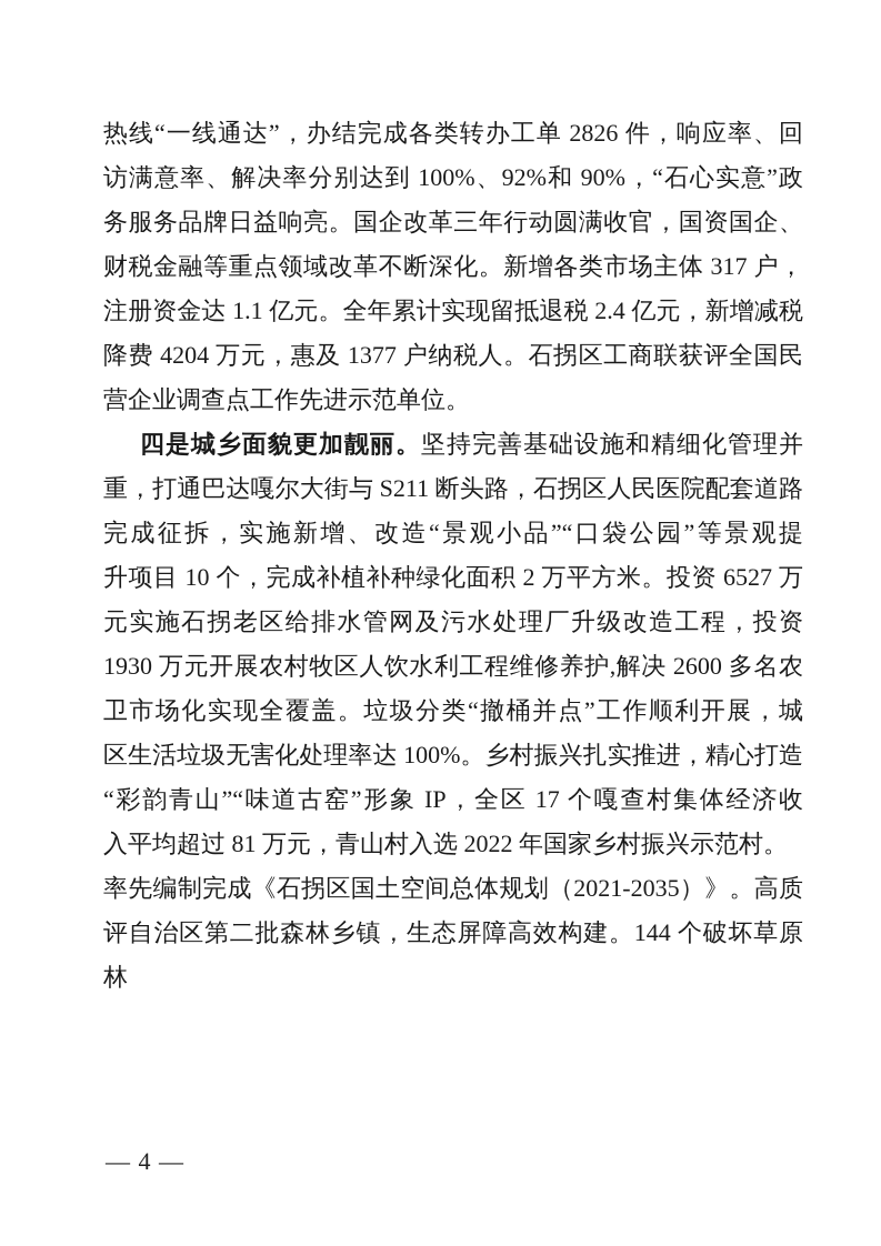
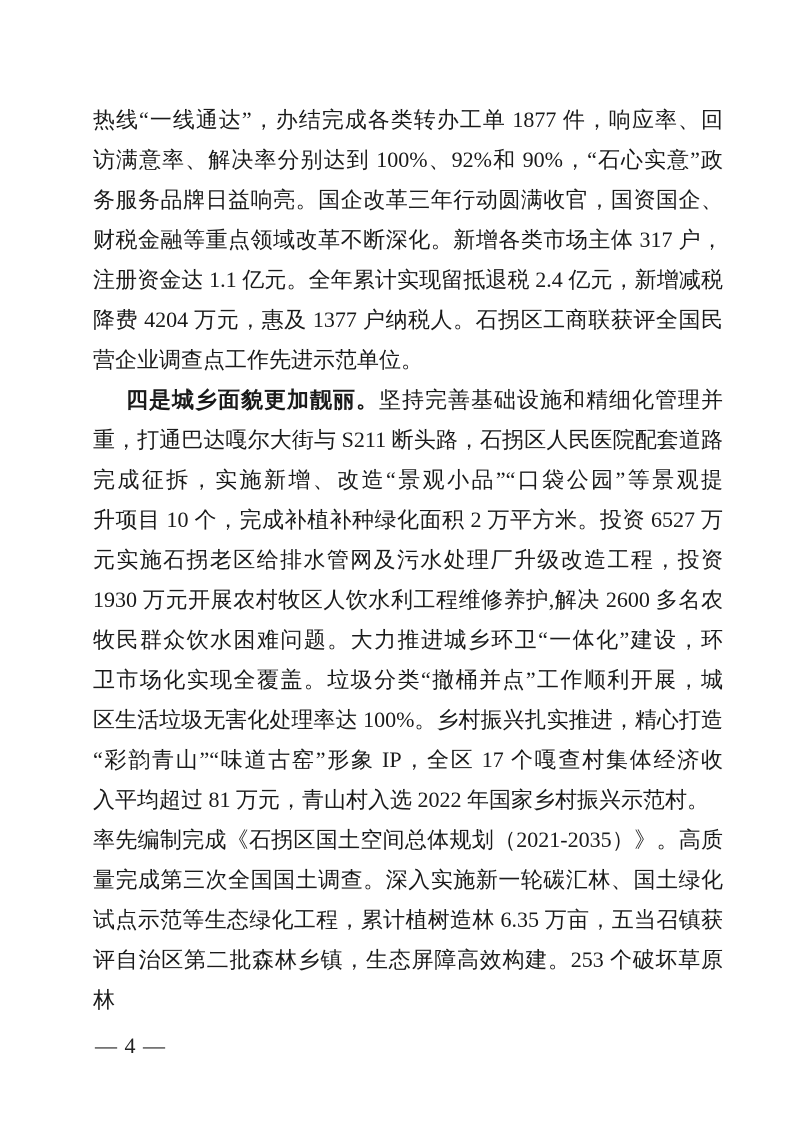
- 热线“一线通达”，办结完成各类转办工单 2826 件，响应率、回
+ 热线“一线通达”，办结完成各类转办工单 1877 件，响应率、回
  访满意率、解决率分别达到 100%、92%和 90%，“石心实意”政
  务服务品牌日益响亮。国企改革三年行动圆满收官，国资国企、
  财税金融等重点领域改革不断深化。新增各类市场主体 317 户，
  注册资金达 1.1 亿元。全年累计实现留抵退税 2.4 亿元，新增减税
  降费 4204 万元，惠及 1377 户纳税人。石拐区工商联获评全国民
  营企业调查点工作先进示范单位。
  四是城乡面貌更加靓丽。坚持完善基础设施和精细化管理并
  重，打通巴达嘎尔大街与 S211 断头路，石拐区人民医院配套道路
  完成征拆，实施新增、改造“景观小品”“口袋公园”等景观提
  升项目 10 个，完成补植补种绿化面积 2 万平方米。投资 6527 万
  元实施石拐老区给排水管网及污水处理厂升级改造工程，投资
  1930 万元开展农村牧区人饮水利工程维修养护,解决 2600 多名农
+ 牧民群众饮水困难问题。大力推进城乡环卫“一体化”建设，环
  卫市场化实现全覆盖。垃圾分类“撤桶并点”工作顺利开展，城
  区生活垃圾无害化处理率达 100%。乡村振兴扎实推进，精心打造
  “彩韵青山”“味道古窑”形象 IP，全区 17 个嘎查村集体经济收
  入平均超过 81 万元，青山村入选 2022 年国家乡村振兴示范村。
  率先编制完成《石拐区国土空间总体规划（2021-2035）》。高质
+ 量完成第三次全国国土调查。深入实施新一轮碳汇林、国土绿化
+ 试点示范等生态绿化工程，累计植树造林 6.35 万亩，五当召镇获
- 评自治区第二批森林乡镇，生态屏障高效构建。144 个破坏草原林
+ 评自治区第二批森林乡镇，生态屏障高效构建。253 个破坏草原林
  — 4 —
